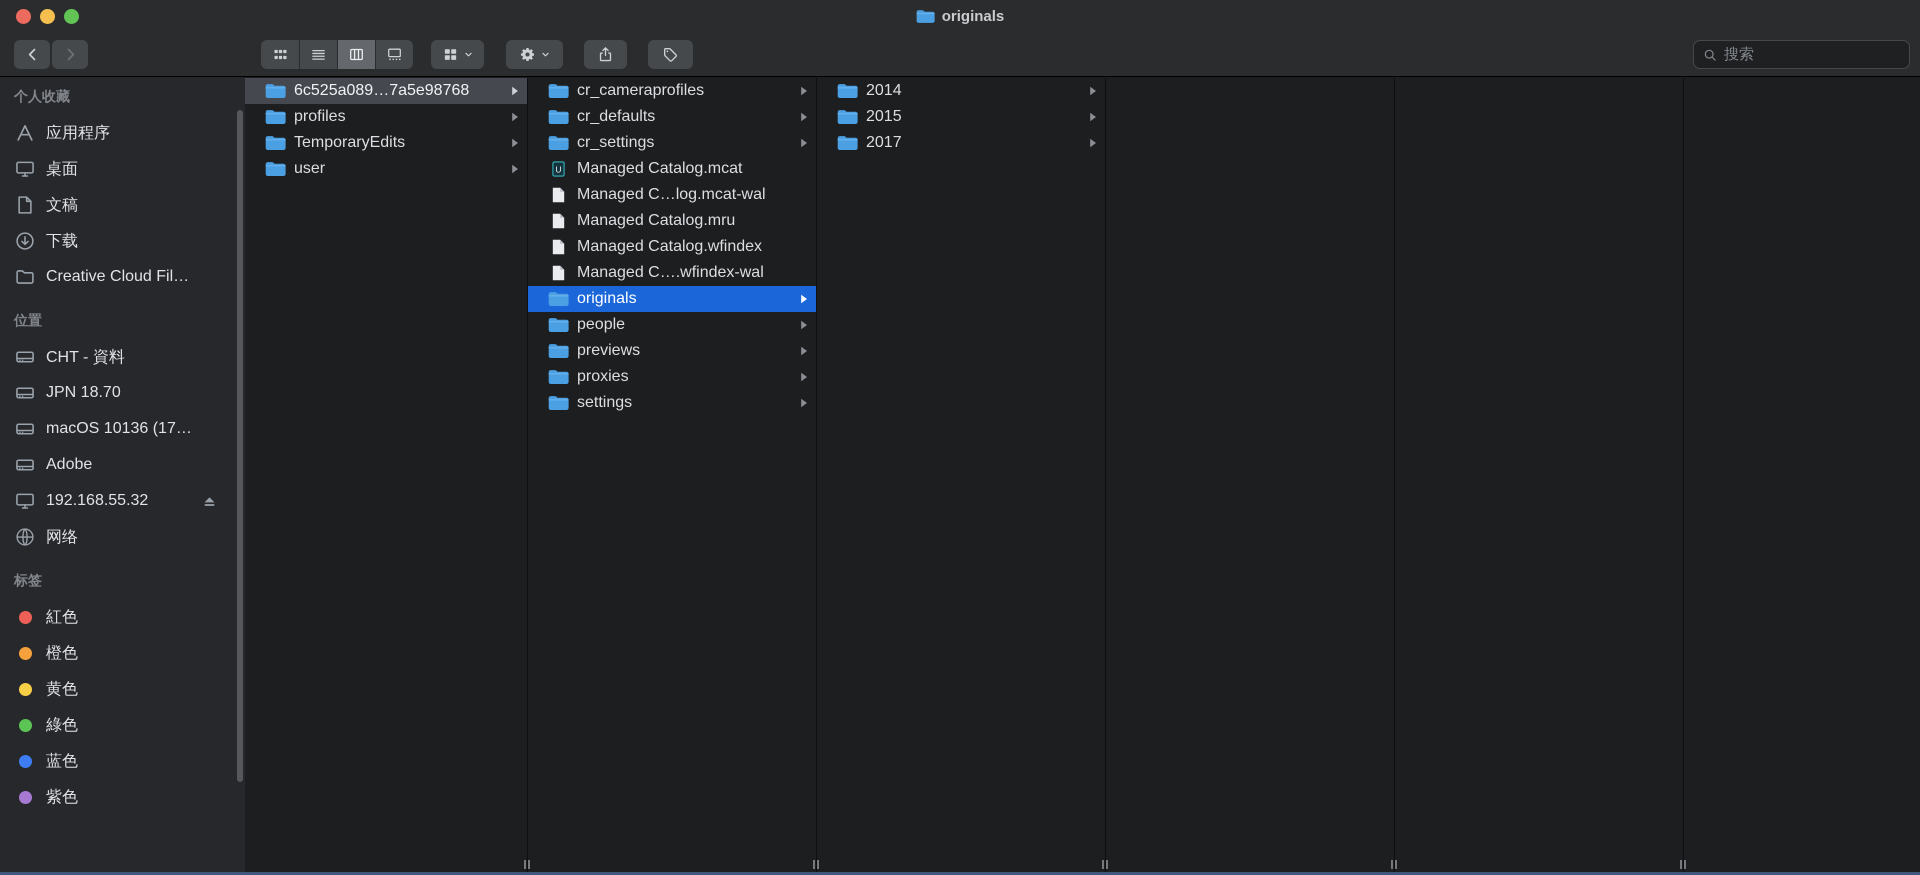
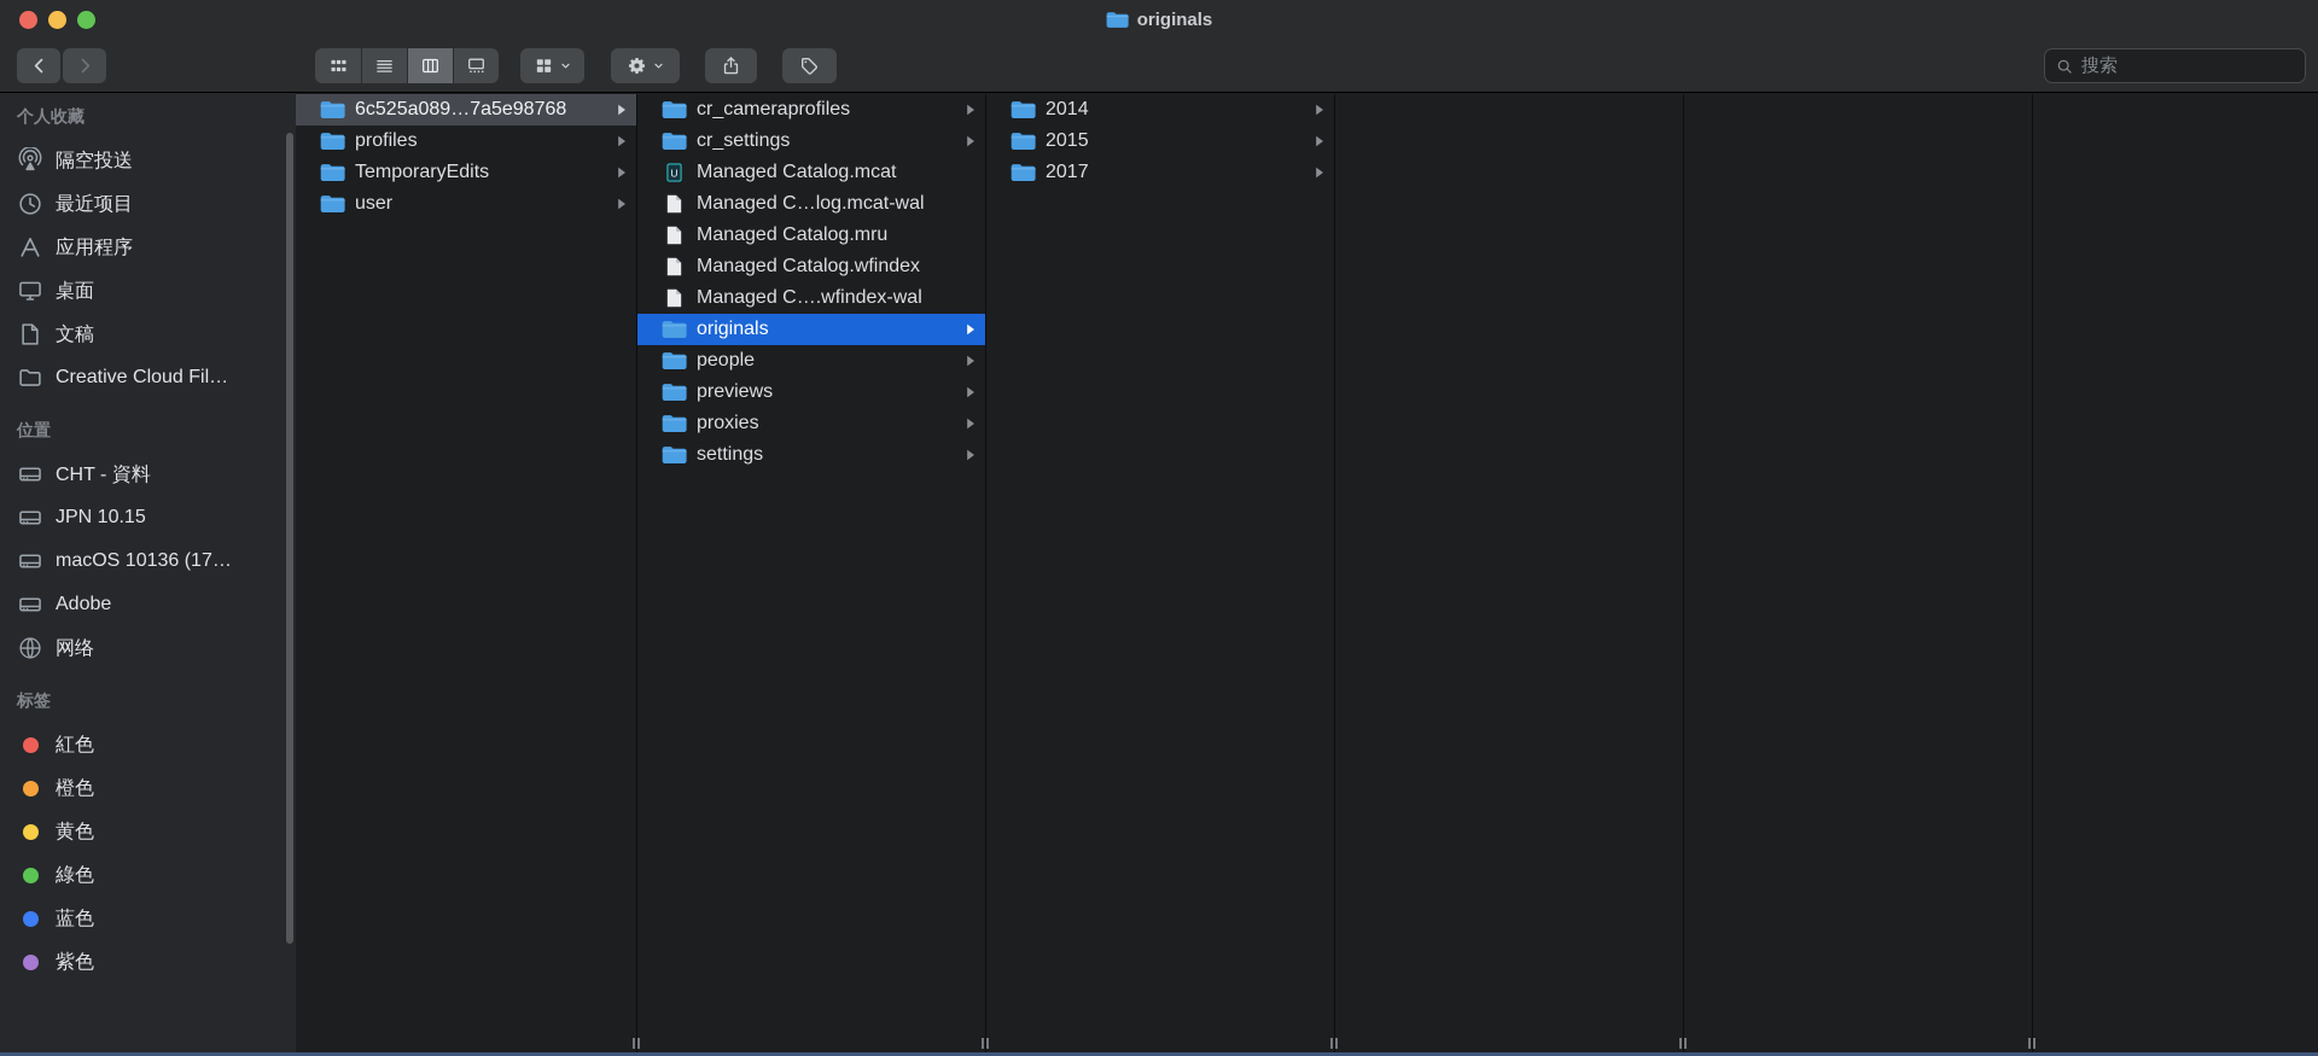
  originals
  搜索
  个人收藏
+ 隔空投送
+ 最近项目
  应用程序
  桌面
  文稿
- 下载
  Creative Cloud Fil…
  位置
  CHT - 資料
- JPN 18.70
+ JPN 10.15
  macOS 10136 (17…
  Adobe
- 192.168.55.32
  网络
  标签
  紅色
  橙色
  黄色
  綠色
  蓝色
  紫色
  6c525a089…7a5e98768
  profiles
  TemporaryEdits
  user
  cr_cameraprofiles
- cr_defaults
  cr_settings
  U
  Managed Catalog.mcat
  Managed C…log.mcat-wal
  Managed Catalog.mru
  Managed Catalog.wfindex
  Managed C….wfindex-wal
  originals
  people
  previews
  proxies
  settings
  2014
  2015
  2017
